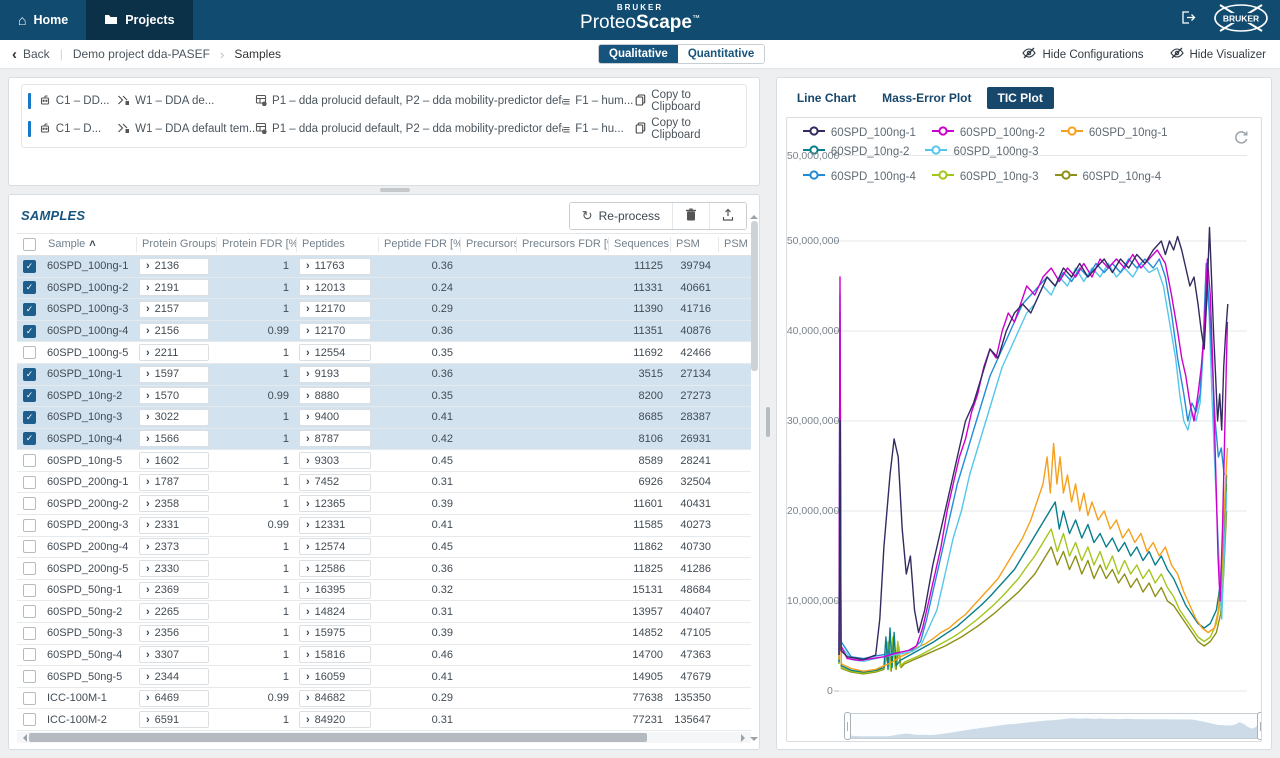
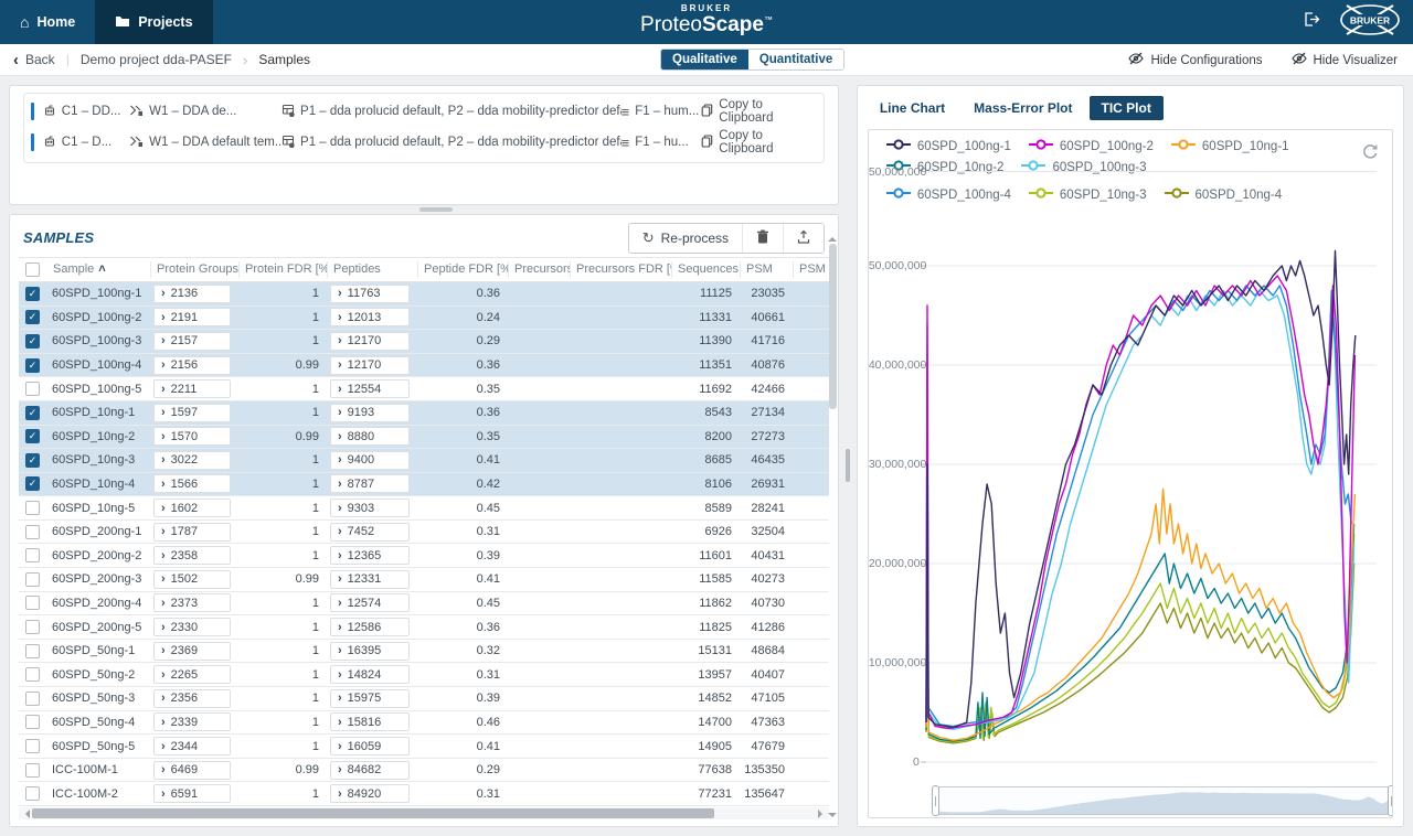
  ⌂
  Home
  Projects
  BRUKER
  ProteoScape™
  BRUKER
  ‹
  Back
  |
  Demo project dda-PASEF
  ›
  Samples
  Qualitative
  Quantitative
  Hide Configurations
  Hide Visualizer
  C1 – DD...
  W1 – DDA de...
  P1 – dda prolucid default, P2 – dda mobility-predictor def
  ≡
  F1 – hum...
  Copy to Clipboard
  C1 – D...
  W1 – DDA default tem..
  P1 – dda prolucid default, P2 – dda mobility-predictor def
  ≡
  F1 – hu...
  Copy to Clipboard
  SAMPLES
  ↻
  Re-process
  Sample ˄
  Protein Groups
  Protein FDR [%
  Peptides
  Peptide FDR [%
  Precursors
  Precursors FDR [
  Sequences
  PSM
  ✓
  60SPD_100ng-1
  ›
  2136
  1
  ›
  11763
  0.36
  11125
- 39794
+ 23035
  ✓
  60SPD_100ng-2
  ›
  2191
  1
  ›
  12013
  0.24
  11331
  40661
  ✓
  60SPD_100ng-3
  ›
  2157
  1
  ›
  12170
  0.29
  11390
  41716
  ✓
  60SPD_100ng-4
  ›
  2156
  0.99
  ›
  12170
  0.36
  11351
  40876
  60SPD_100ng-5
  ›
  2211
  1
  ›
  12554
  0.35
  11692
  42466
  ✓
  60SPD_10ng-1
  ›
  1597
  1
  ›
  9193
  0.36
- 3515
+ 8543
  27134
  ✓
  60SPD_10ng-2
  ›
  1570
  0.99
  ›
  8880
  0.35
  8200
  27273
  ✓
  60SPD_10ng-3
  ›
  3022
  1
  ›
  9400
  0.41
  8685
- 28387
+ 46435
  ✓
  60SPD_10ng-4
  ›
  1566
  1
  ›
  8787
  0.42
  8106
  26931
  60SPD_10ng-5
  ›
  1602
  1
  ›
  9303
  0.45
  8589
  28241
  60SPD_200ng-1
  ›
  1787
  1
  ›
  7452
  0.31
  6926
  32504
  60SPD_200ng-2
  ›
  2358
  1
  ›
  12365
  0.39
  11601
  40431
  60SPD_200ng-3
  ›
- 2331
+ 1502
  0.99
  ›
  12331
  0.41
  11585
  40273
  60SPD_200ng-4
  ›
  2373
  1
  ›
  12574
  0.45
  11862
  40730
  60SPD_200ng-5
  ›
  2330
  1
  ›
  12586
  0.36
  11825
  41286
  60SPD_50ng-1
  ›
  2369
  1
  ›
  16395
  0.32
  15131
  48684
  60SPD_50ng-2
  ›
  2265
  1
  ›
  14824
  0.31
  13957
  40407
  60SPD_50ng-3
  ›
  2356
  1
  ›
  15975
  0.39
  14852
  47105
  60SPD_50ng-4
  ›
- 3307
+ 2339
  1
  ›
  15816
  0.46
  14700
  47363
  60SPD_50ng-5
  ›
  2344
  1
  ›
  16059
  0.41
  14905
  47679
  ICC-100M-1
  ›
  6469
  0.99
  ›
  84682
  0.29
  77638
  135350
  ICC-100M-2
  ›
  6591
  1
  ›
  84920
  0.31
  77231
  135647
  Line Chart
  Mass-Error Plot
  TIC Plot
  60SPD_100ng-1
  60SPD_100ng-2
  60SPD_10ng-1
  60SPD_10ng-2
  60SPD_100ng-3
  60SPD_100ng-4
  60SPD_10ng-3
  60SPD_10ng-4
  50,000,000
  50,000,000
  40,000,000
  30,000,000
  20,000,000
  10,000,000
  0
